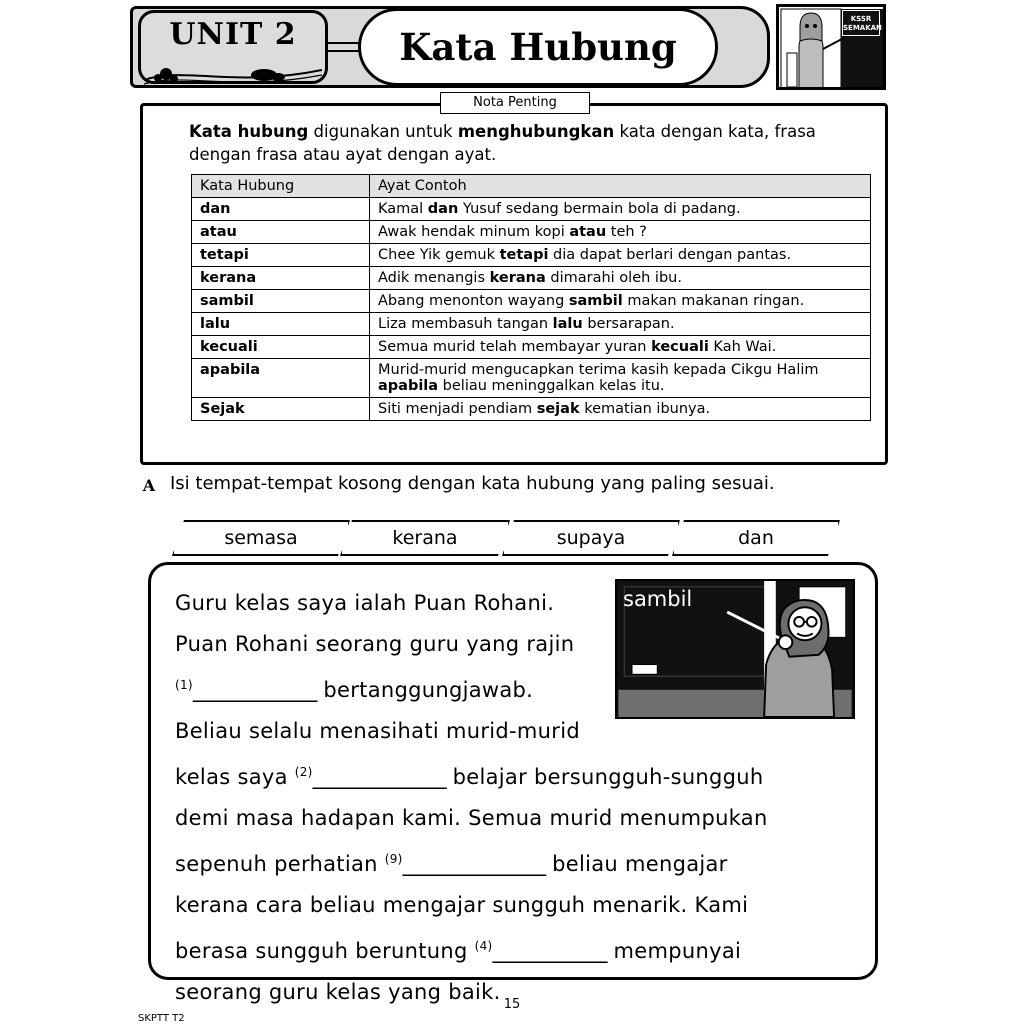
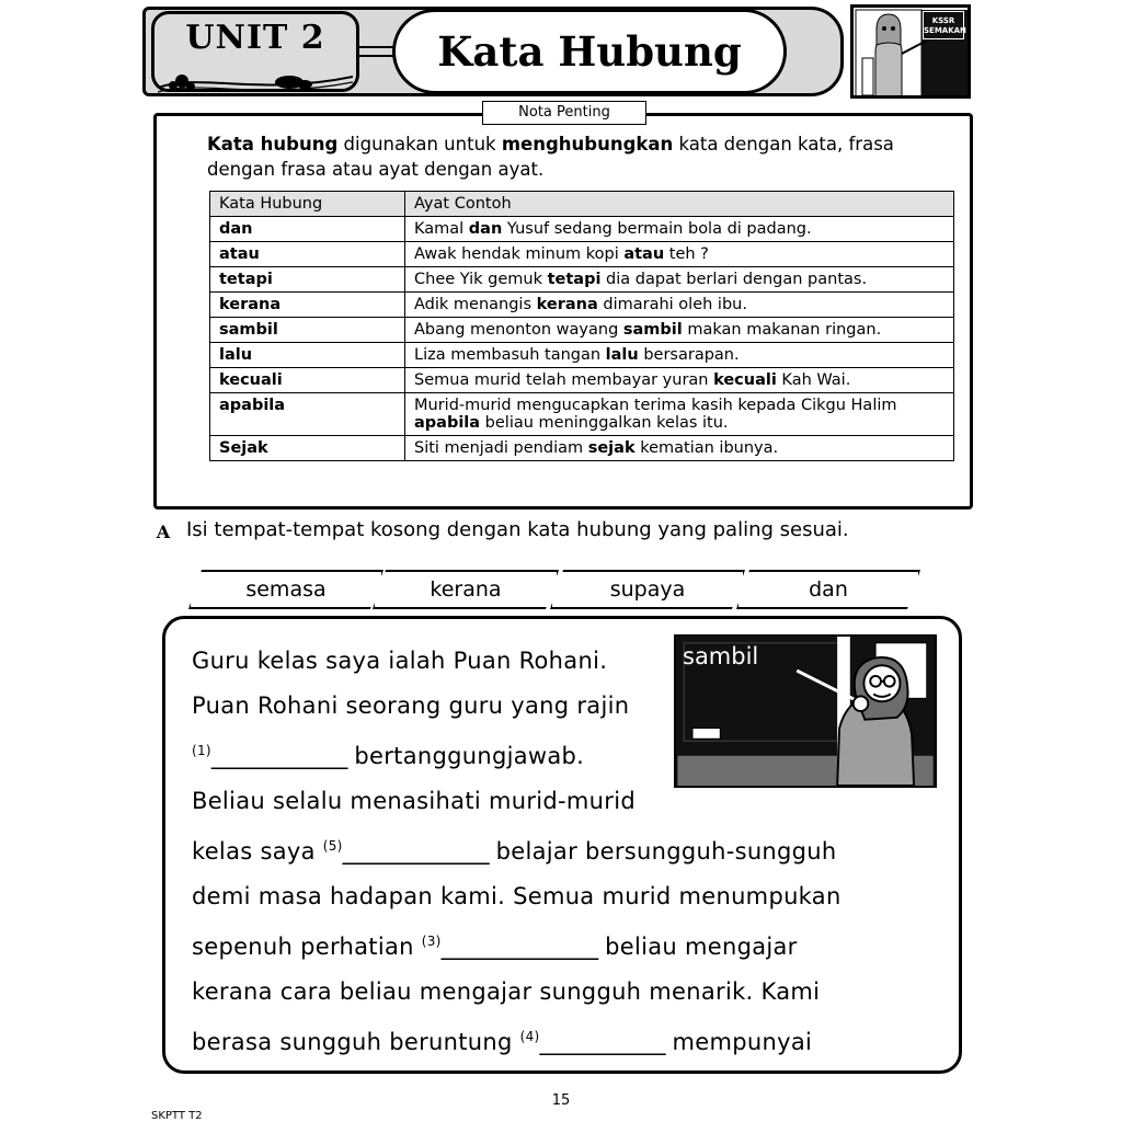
  UNIT 2
  Kata Hubung
  KSSR
  SEMAKAN
  Nota Penting
  Kata hubung digunakan untuk menghubungkan kata dengan kata, frasa dengan frasa atau ayat dengan ayat.
  Kata Hubung	Ayat Contoh
  dan	Kamal dan Yusuf sedang bermain bola di padang.
  atau	Awak hendak minum kopi atau teh ?
  tetapi	Chee Yik gemuk tetapi dia dapat berlari dengan pantas.
  kerana	Adik menangis kerana dimarahi oleh ibu.
  sambil	Abang menonton wayang sambil makan makanan ringan.
  lalu	Liza membasuh tangan lalu bersarapan.
  kecuali	Semua murid telah membayar yuran kecuali Kah Wai.
  apabila	Murid-murid mengucapkan terima kasih kepada Cikgu Halim apabila beliau meninggalkan kelas itu.
  Sejak	Siti menjadi pendiam sejak kematian ibunya.
  A
  Isi tempat-tempat kosong dengan kata hubung yang paling sesuai.
  semasa
  kerana
  supaya
  dan
  sambil
  Guru kelas saya ialah Puan Rohani.
  Puan Rohani seorang guru yang rajin
  (1)_____________ bertanggungjawab.
  Beliau selalu menasihati murid-murid
- kelas saya (2)______________ belajar bersungguh-sungguh
+ kelas saya (5)______________ belajar bersungguh-sungguh
  demi masa hadapan kami. Semua murid menumpukan
- sepenuh perhatian (9)_______________ beliau mengajar
+ sepenuh perhatian (3)_______________ beliau mengajar
  kerana cara beliau mengajar sungguh menarik. Kami
  berasa sungguh beruntung (4)____________ mempunyai
- seorang guru kelas yang baik.
  15
  SKPTT T2
